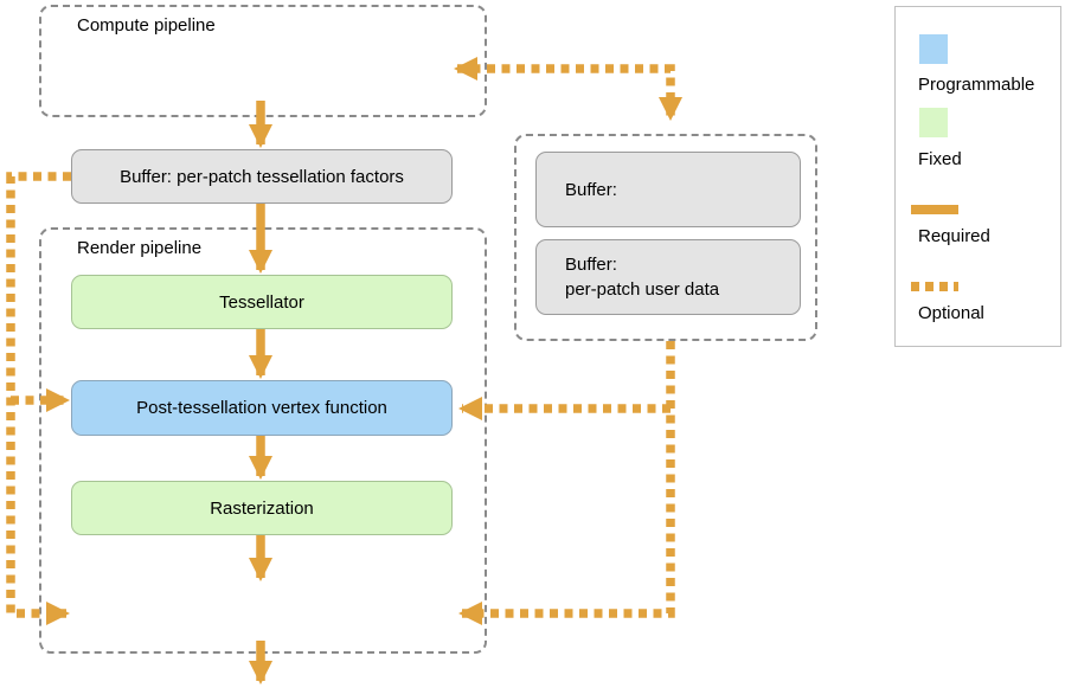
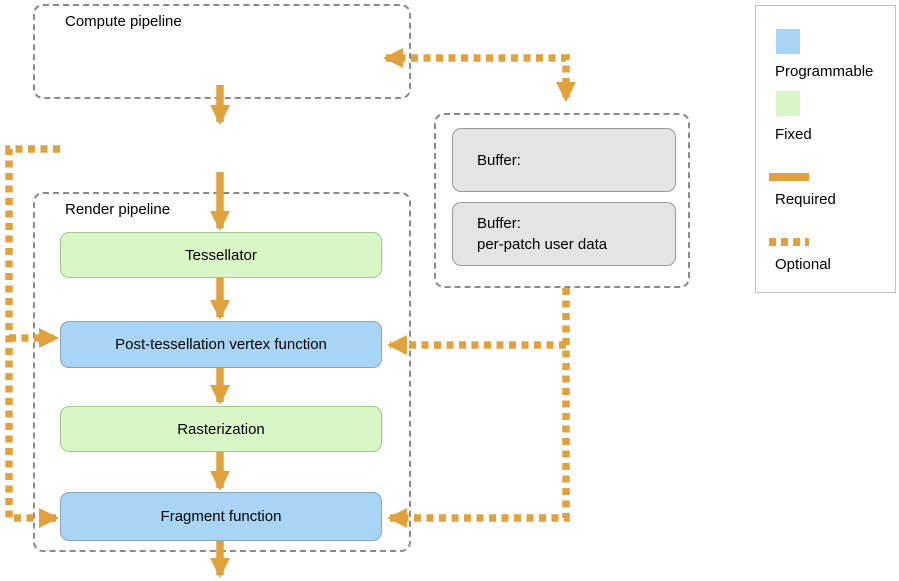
  Compute pipeline
- Buffer: per-patch tessellation factors
  Render pipeline
  Tessellator
  Post-tessellation vertex function
  Rasterization
+ Fragment function
  Buffer:
  Buffer:
  per-patch user data
  Programmable
  Fixed
  Required
  Optional
